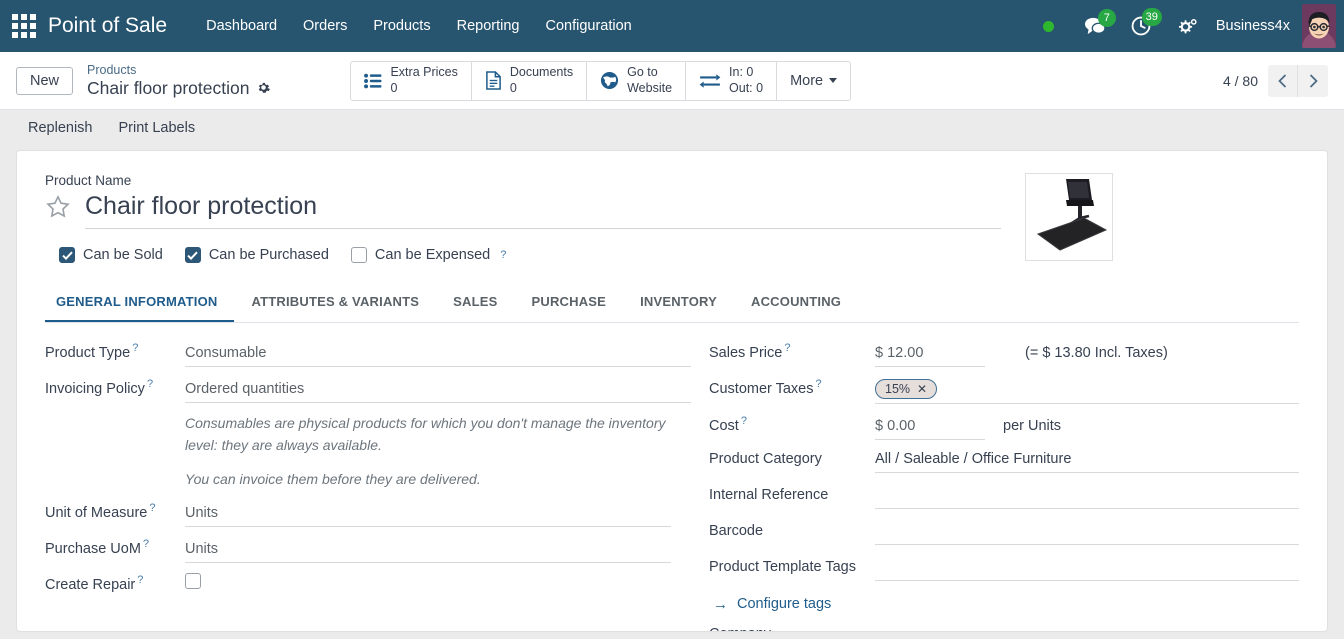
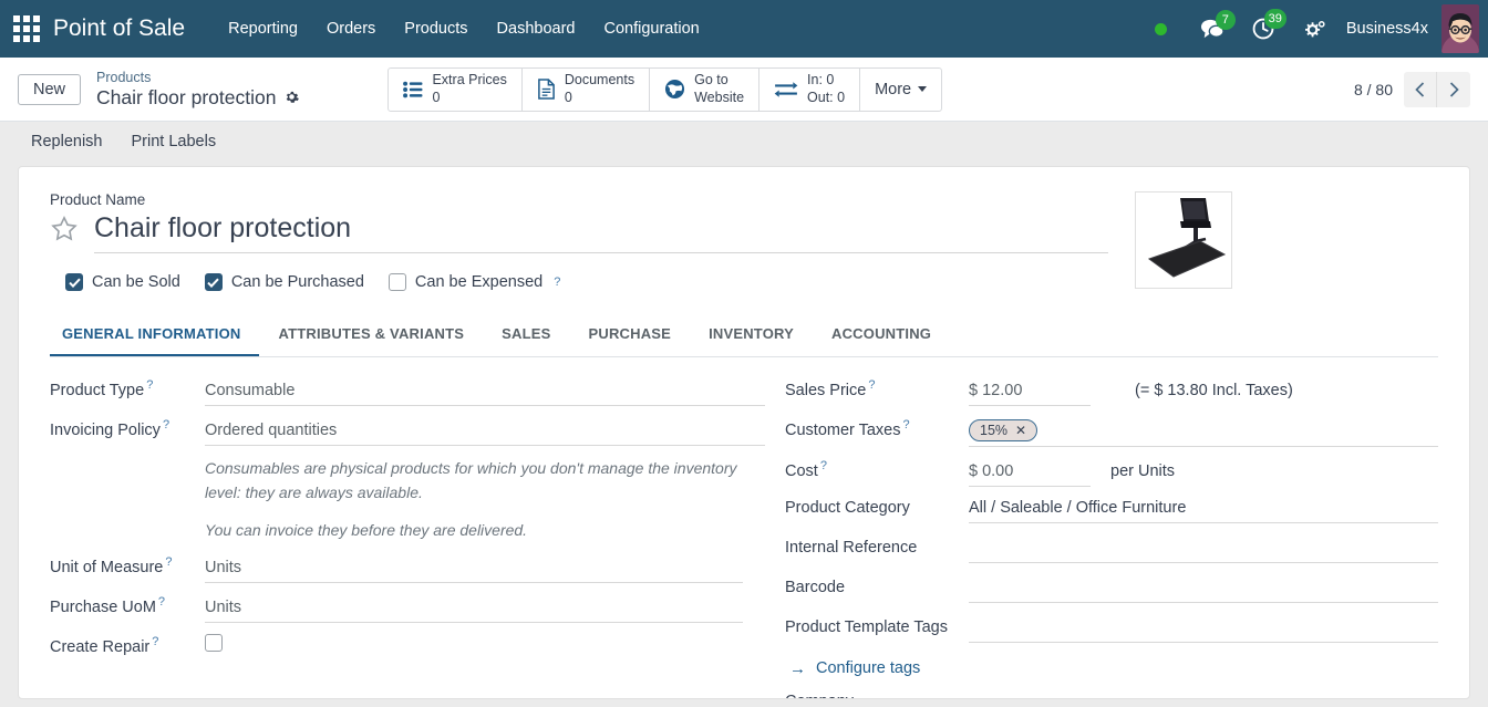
  Point of Sale
- Dashboard
+ Reporting
  Orders
  Products
- Reporting
+ Dashboard
  Configuration
  7
  39
  Business4x
  New
  Products
  Chair floor protection
  Extra Prices
  0
  Documents
  0
  Go to
  Website
  In: 0
  Out: 0
  More
- 4 / 80
+ 8 / 80
  Replenish
  Print Labels
  Product Name
  Chair floor protection
  Can be Sold
  Can be Purchased
  Can be Expensed
  ?
  GENERAL INFORMATION
  ATTRIBUTES & VARIANTS
  SALES
  PURCHASE
  INVENTORY
  ACCOUNTING
  Product Type ?
  Consumable
  Invoicing Policy ?
  Ordered quantities
  Consumables are physical products for which you don't manage the inventory level: they are always available.
- You can invoice them before they are delivered.
+ You can invoice they before they are delivered.
  Unit of Measure ?
  Units
  Purchase UoM ?
  Units
  Create Repair ?
  Sales Price ?
  $ 12.00
  (= $ 13.80 Incl. Taxes)
  Customer Taxes ?
  15%
  ✕
  Cost ?
  $ 0.00
  per Units
  Product Category
  All / Saleable / Office Furniture
  Internal Reference
  Barcode
  Product Template Tags
  →
  Configure tags
